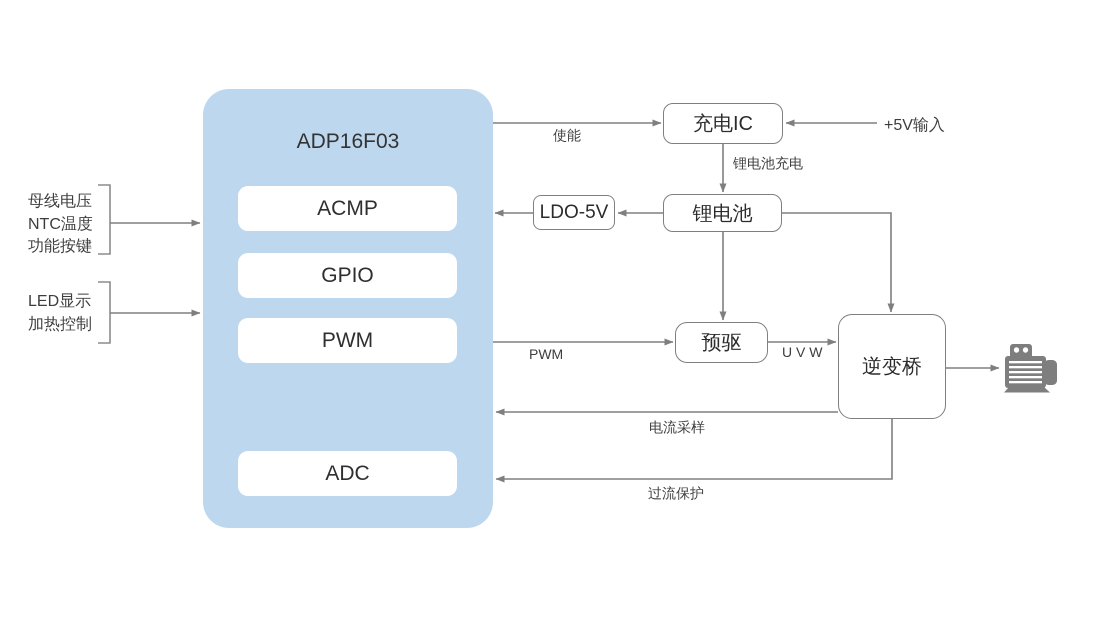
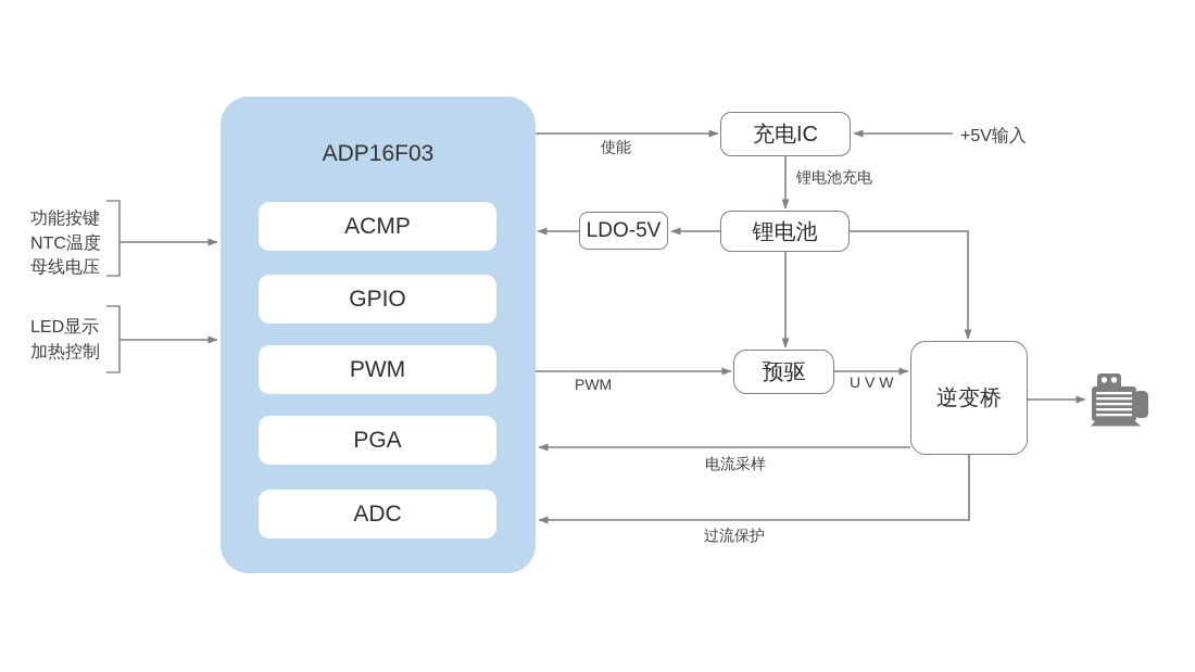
  ADP16F03
  ACMP
  GPIO
  PWM
+ PGA
  ADC
  充电IC
  锂电池
  LDO-5V
  预驱
  逆变桥
  使能
  +5V输入
  锂电池充电
  PWM
  U V W
  电流采样
  过流保护
- 母线电压
+ 功能按键
  NTC温度
- 功能按键
+ 母线电压
  LED显示
  加热控制
